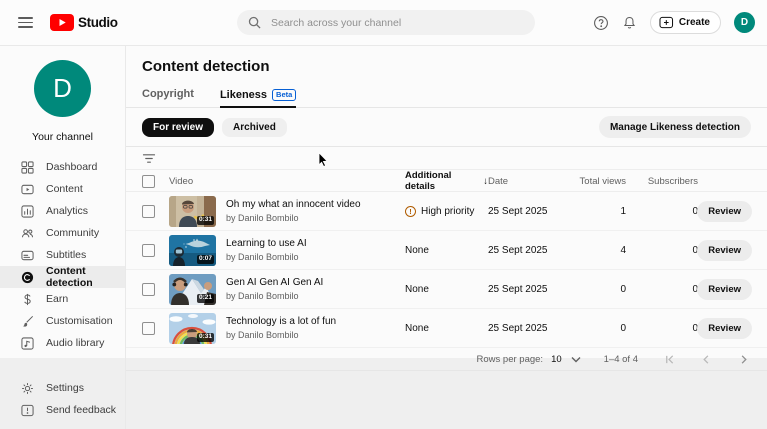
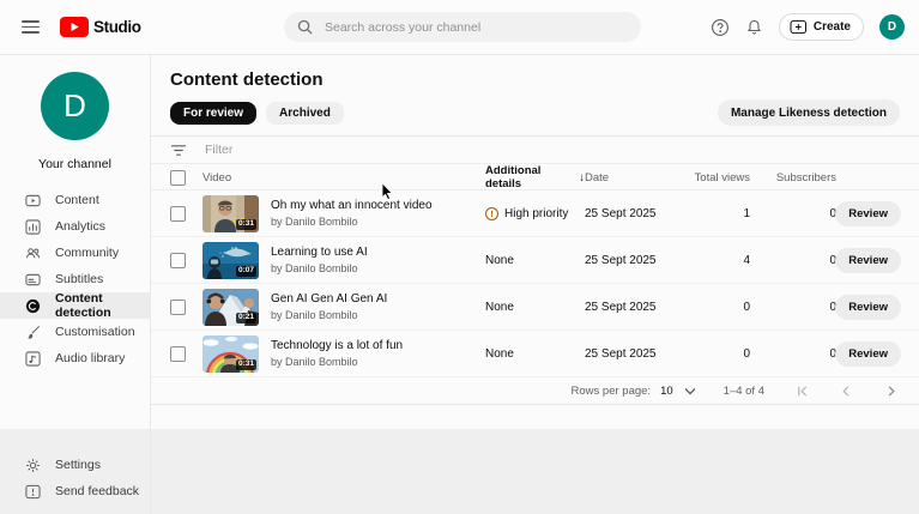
  Studio
  Search across your channel
  Create
  D
  D
  Your channel
- Dashboard
  Content
  Analytics
  Community
  Subtitles
  Content detection
- Earn
  Customisation
  Audio library
  Settings
  Send feedback
  Content detection
- Copyright
- Likeness
- Beta
  For review
  Archived
  Manage Likeness detection
+ Filter
  Video
  Additional details
  ↓
  Date
  Total views
  Subscribers
  Oh my what an innocent video
  by Danilo Bombilo
  !
  High priority
  25 Sept 2025
  1
  0
  Review
  Learning to use AI
  by Danilo Bombilo
  None
  25 Sept 2025
  4
  0
  Review
  Gen AI Gen AI Gen AI
  by Danilo Bombilo
  None
  25 Sept 2025
  0
  0
  Review
  Technology is a lot of fun
  by Danilo Bombilo
  None
  25 Sept 2025
  0
  0
  Review
  Rows per page:
  10
  1–4 of 4
